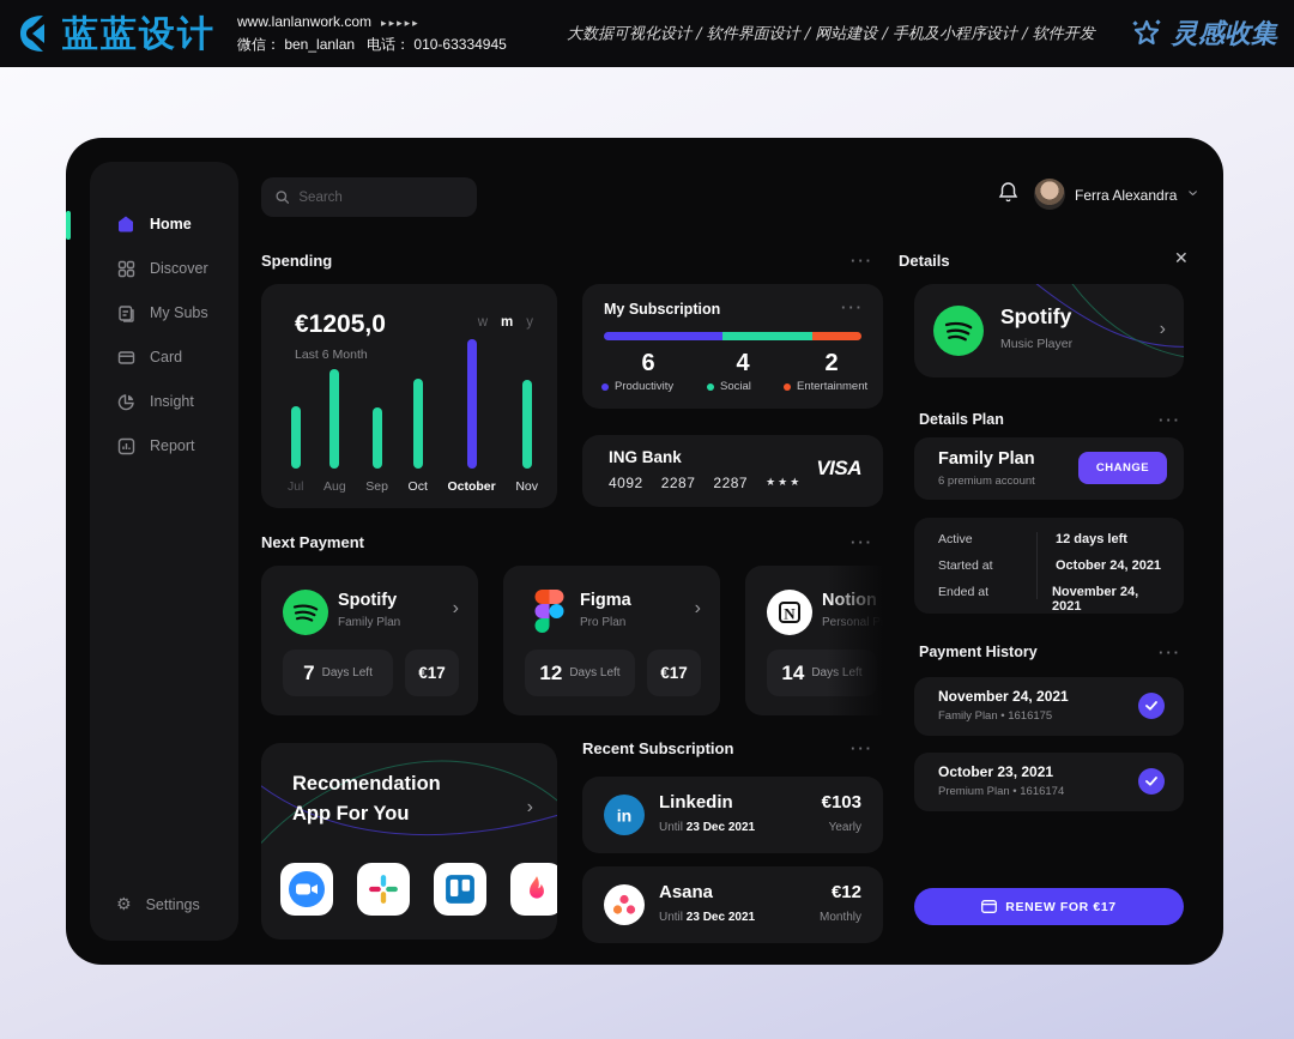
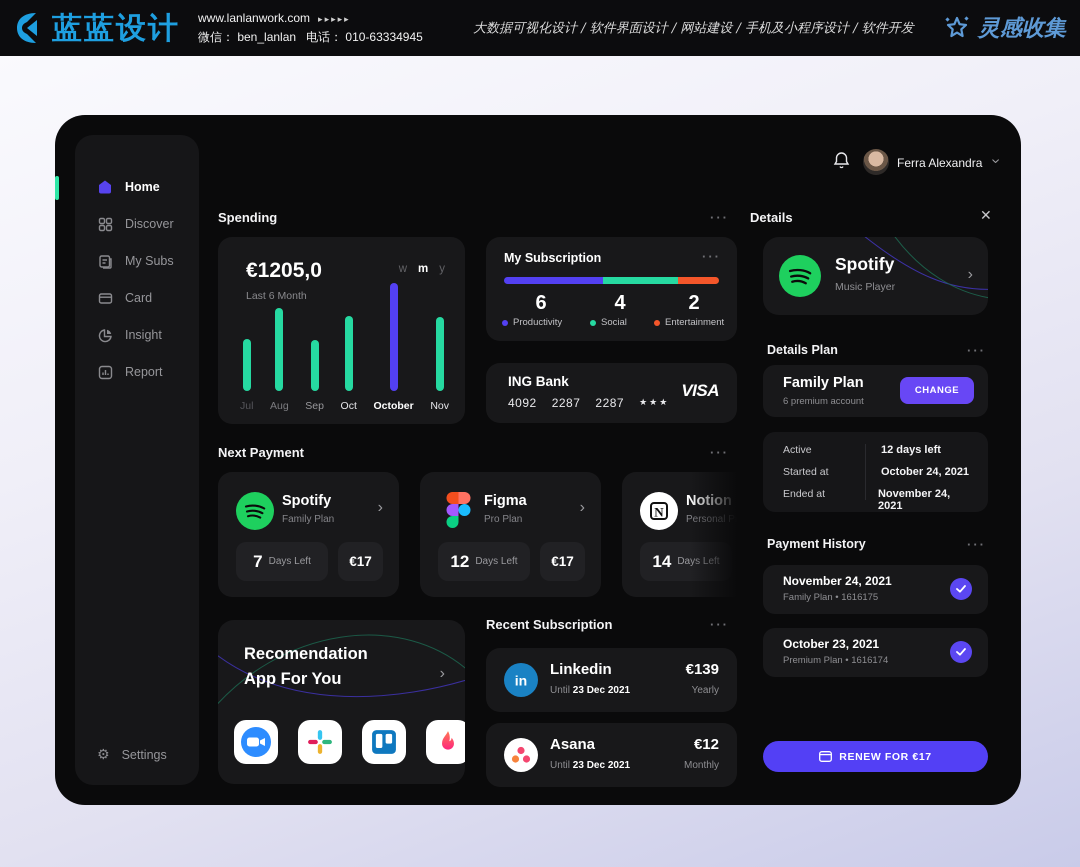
  蓝蓝设计
  www.lanlanwork.com ▸▸▸▸▸
  微信： ben_lanlan 电话： 010-63334945
  大数据可视化设计 / 软件界面设计 / 网站建设 / 手机及小程序设计 / 软件开发
  灵感收集
  Home
  Discover
  My Subs
  Card
  Insight
  Report
  ⚙
  Settings
- Search
  Ferra Alexandra
  Spending
  ···
  Details
  ✕
  €1205,0
  Last 6 Month
  w
  m
  y
  Jul
  Aug
  Sep
  Oct
  October
  Nov
  My Subscription
  ···
  6
  Productivity
  4
  Social
  2
  Entertainment
  ING Bank
  4092
  2287
  2287
  ★★★
  VISA
  Next Payment
  ···
  Spotify
  Family Plan
  ›
  7
  Days Left
  €17
  Figma
  Pro Plan
  ›
  12
  Days Left
  €17
  N
  14
  Recomendation
  App For You
  ›
  Recent Subscription
  ···
  in
  Linkedin
  Until 23 Dec 2021
- €103
+ €139
  Yearly
  Asana
  Until 23 Dec 2021
  €12
  Monthly
  Spotify
  Music Player
  ›
  Details Plan
  ···
  Family Plan
  6 premium account
  CHANGE
  Active
  12 days left
  Started at
  October 24, 2021
  Ended at
  November 24, 2021
  Payment History
  ···
  November 24, 2021
  Family Plan • 1616175
  October 23, 2021
  Premium Plan • 1616174
  RENEW FOR €17
